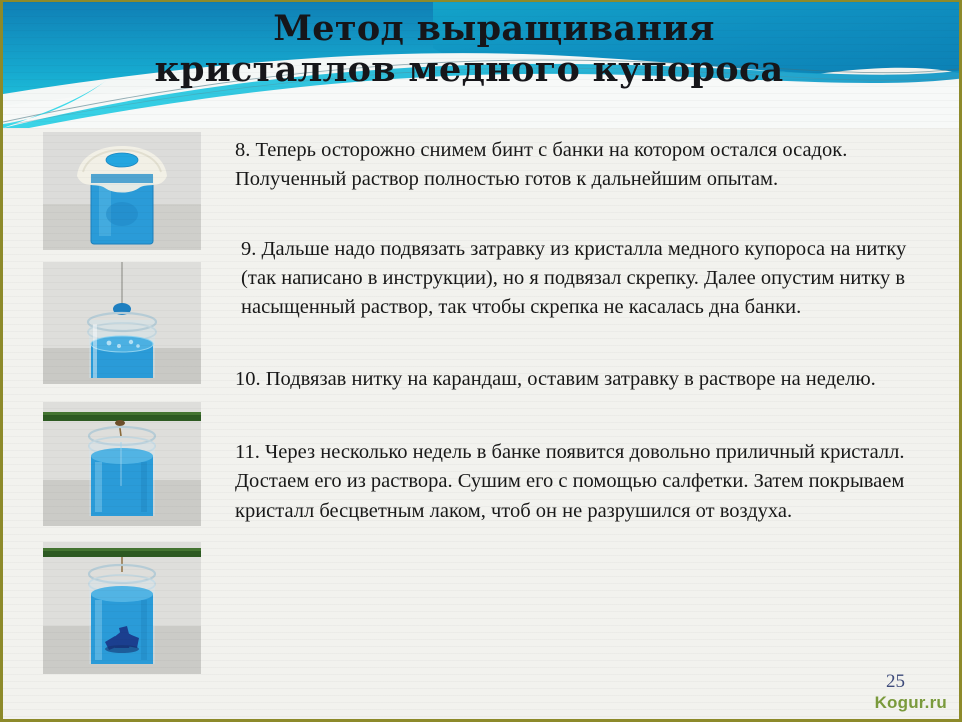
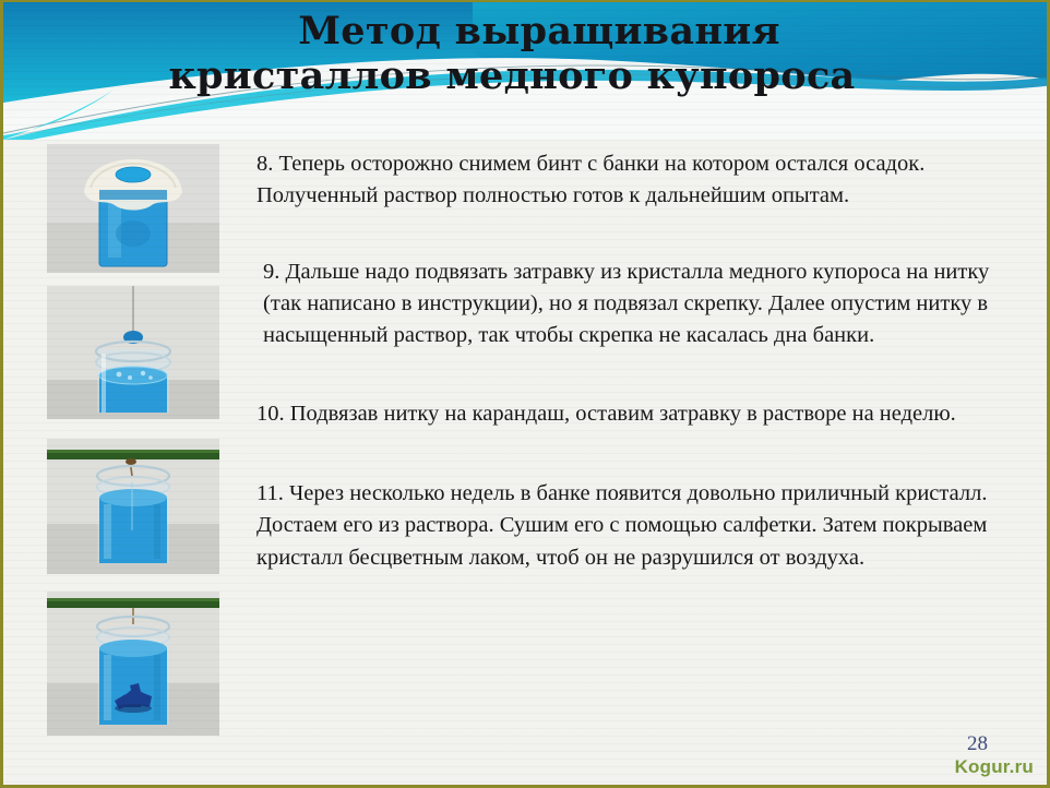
- 25
+ 28
  Kogur.ru
